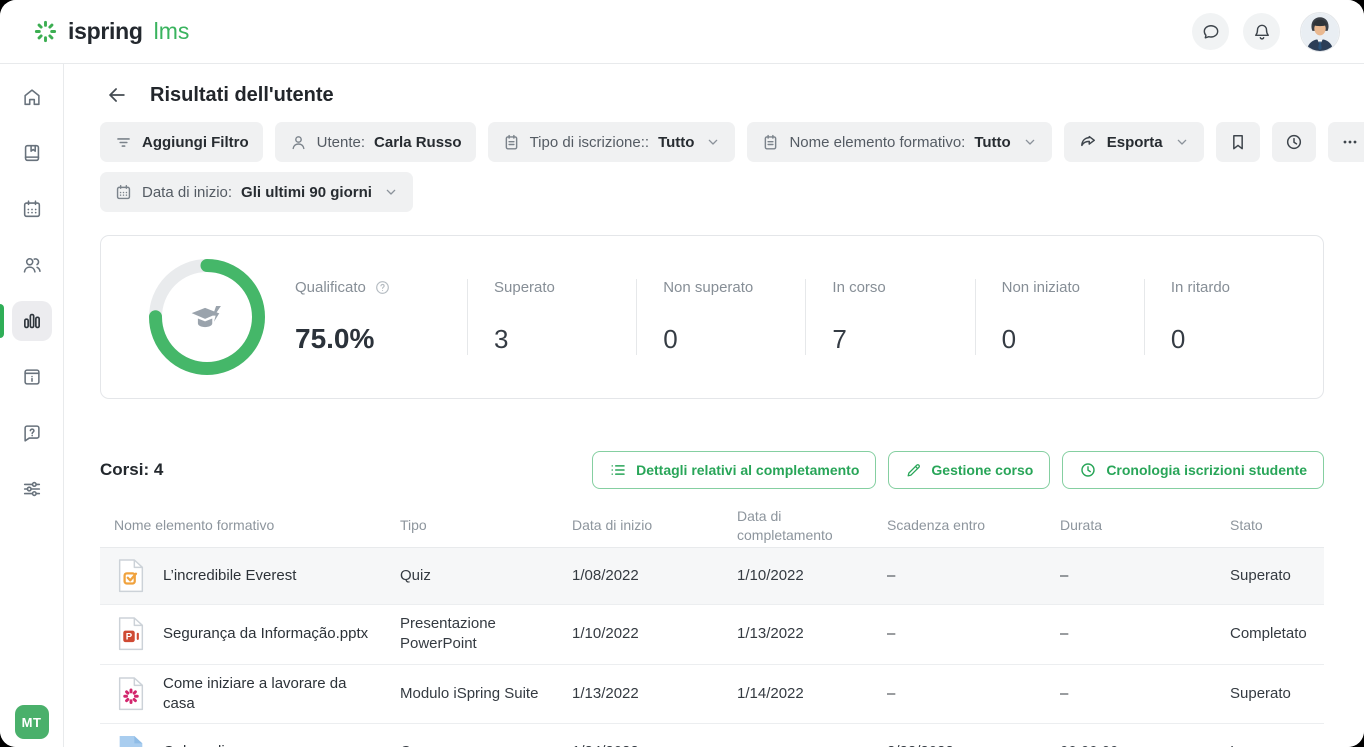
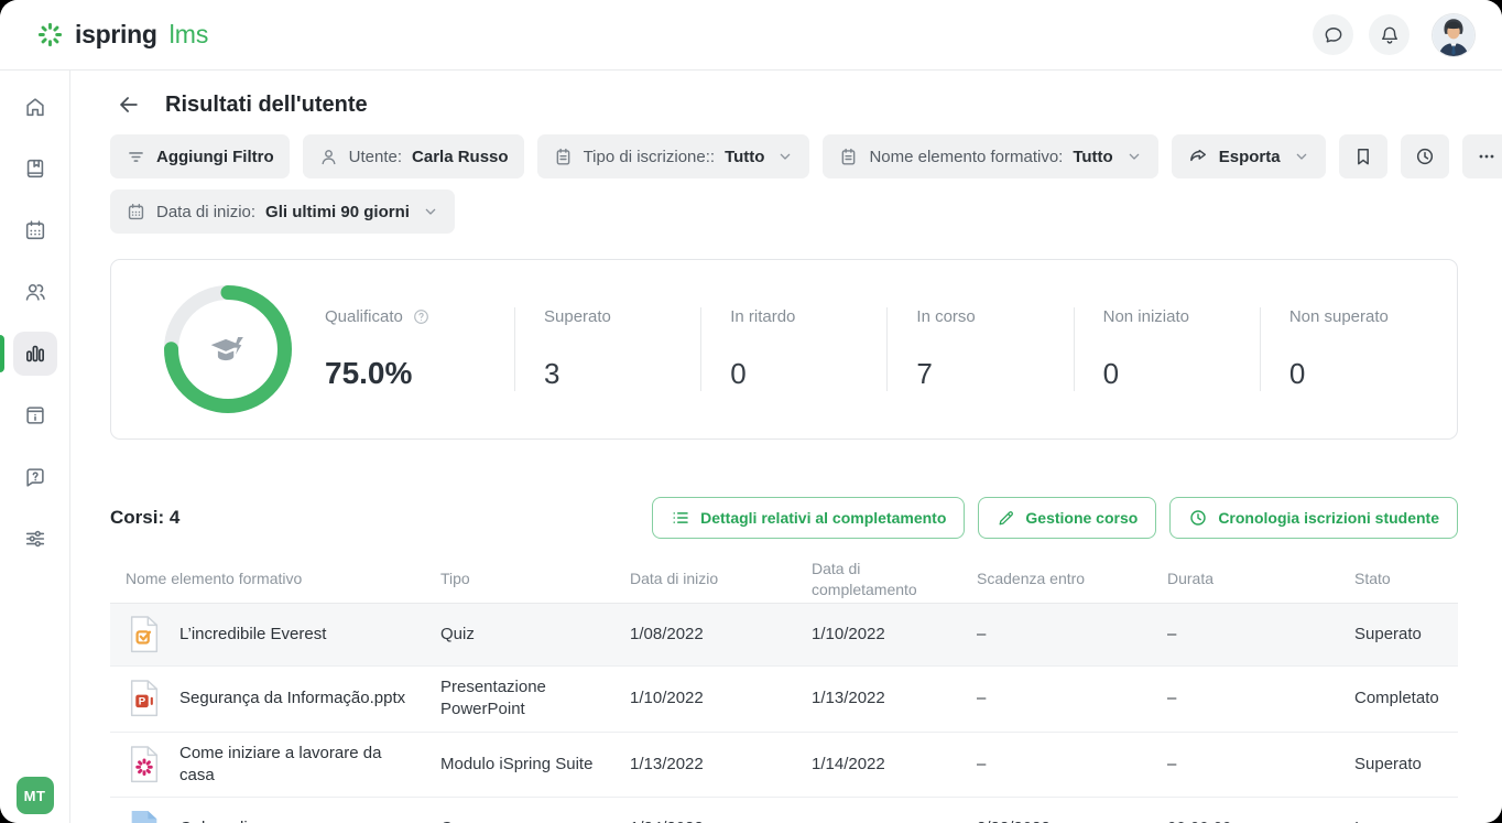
  ispring
  lms
  MT
  Risultati dell'utente
  Aggiungi Filtro
  Utente:
  Carla Russo
  Tipo di iscrizione::
  Tutto
  Nome elemento formativo:
  Tutto
  Esporta
  Data di inizio:
  Gli ultimi 90 giorni
  Qualificato
  75.0%
  Superato
  3
- Non superato
+ In ritardo
  0
  In corso
  7
  Non iniziato
  0
- In ritardo
+ Non superato
  0
  Corsi: 4
  Dettagli relativi al completamento
  Gestione corso
  Cronologia iscrizioni studente
  Nome elemento formativo
  Tipo
  Data di inizio
  Data di completamento
  Scadenza entro
  Durata
  Stato
  L’incredibile Everest
  Quiz
  1/08/2022
  1/10/2022
  –
  –
  Superato
  P
  Segurança da Informação.pptx
  Presentazione PowerPoint
  1/10/2022
  1/13/2022
  –
  –
  Completato
  Come iniziare a lavorare da casa
  Modulo iSpring Suite
  1/13/2022
  1/14/2022
  –
  –
  Superato
